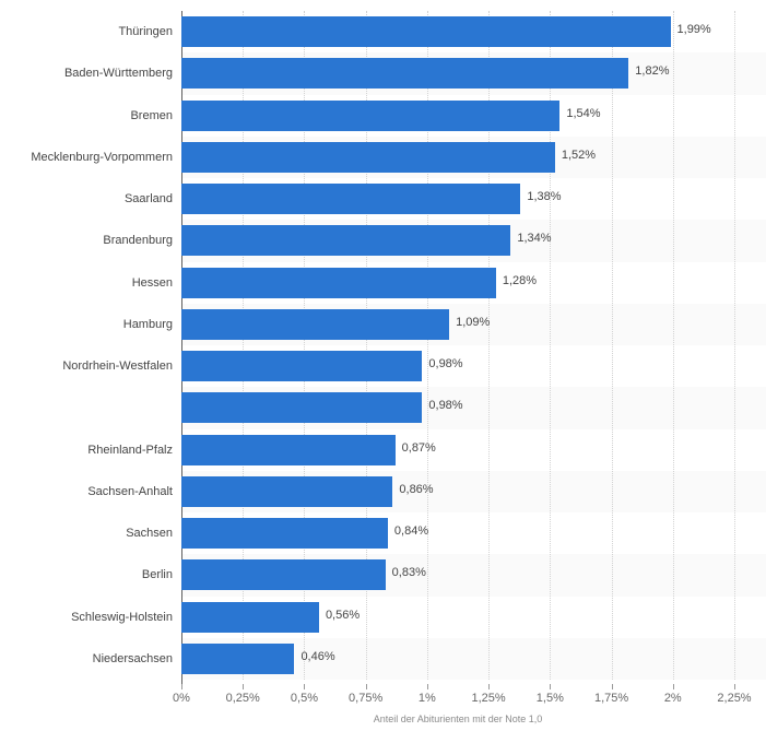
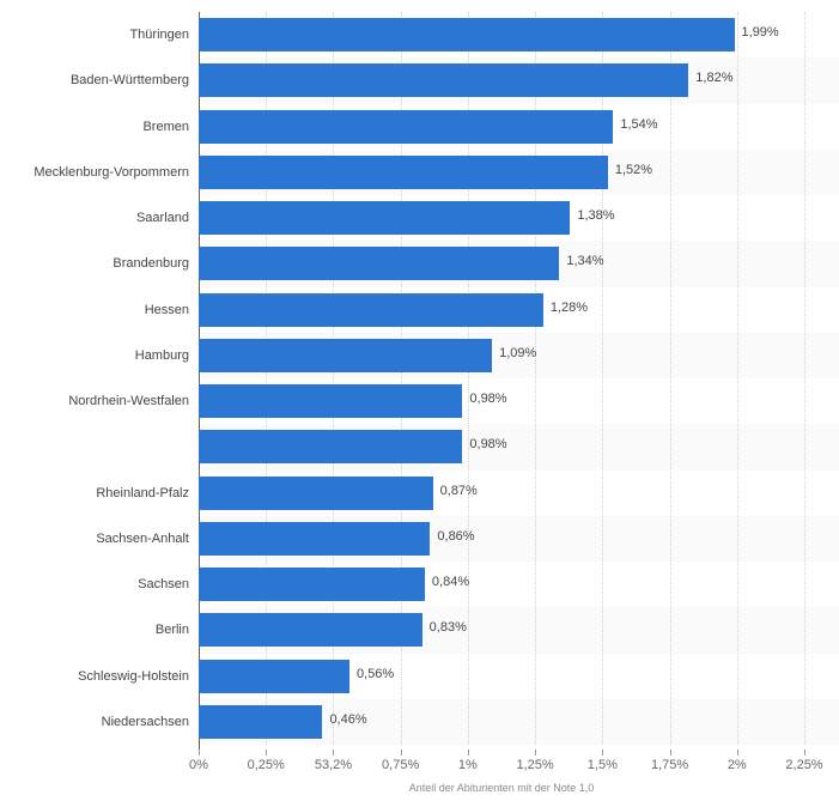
  1,99%
  1,82%
  1,54%
  1,52%
  1,38%
  1,34%
  1,28%
  1,09%
  0,98%
  0,98%
  0,87%
  0,86%
  0,84%
  0,83%
  0,56%
  0,46%
  Thüringen
  Baden-Württemberg
  Bremen
  Mecklenburg-Vorpommern
  Saarland
  Brandenburg
  Hessen
  Hamburg
  Nordrhein-Westfalen
  Rheinland-Pfalz
  Sachsen-Anhalt
  Sachsen
  Berlin
  Schleswig-Holstein
  Niedersachsen
  0%
  0,25%
- 0,5%
+ 53,2%
  0,75%
  1%
  1,25%
  1,5%
  1,75%
  2%
  2,25%
  Anteil der Abiturienten mit der Note 1,0
